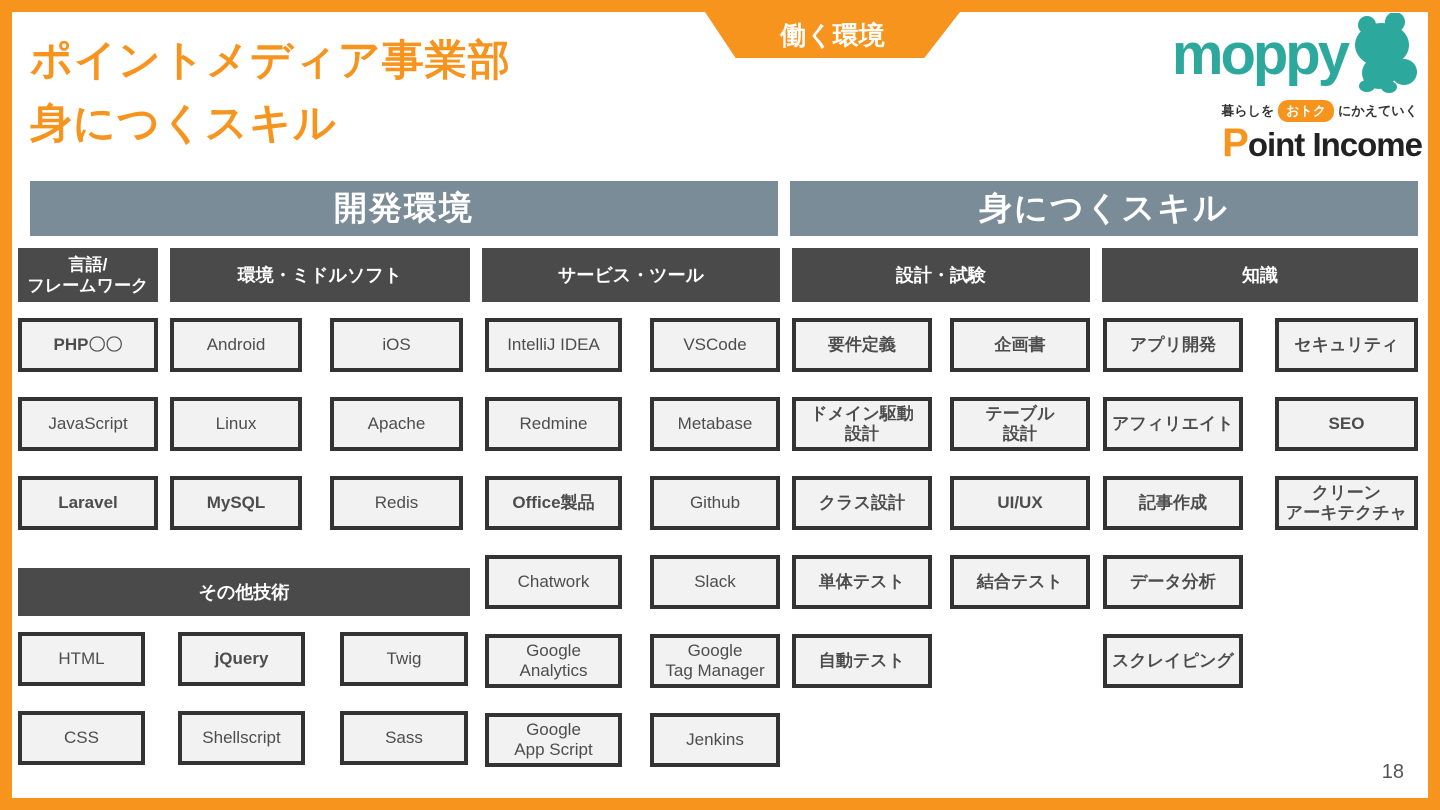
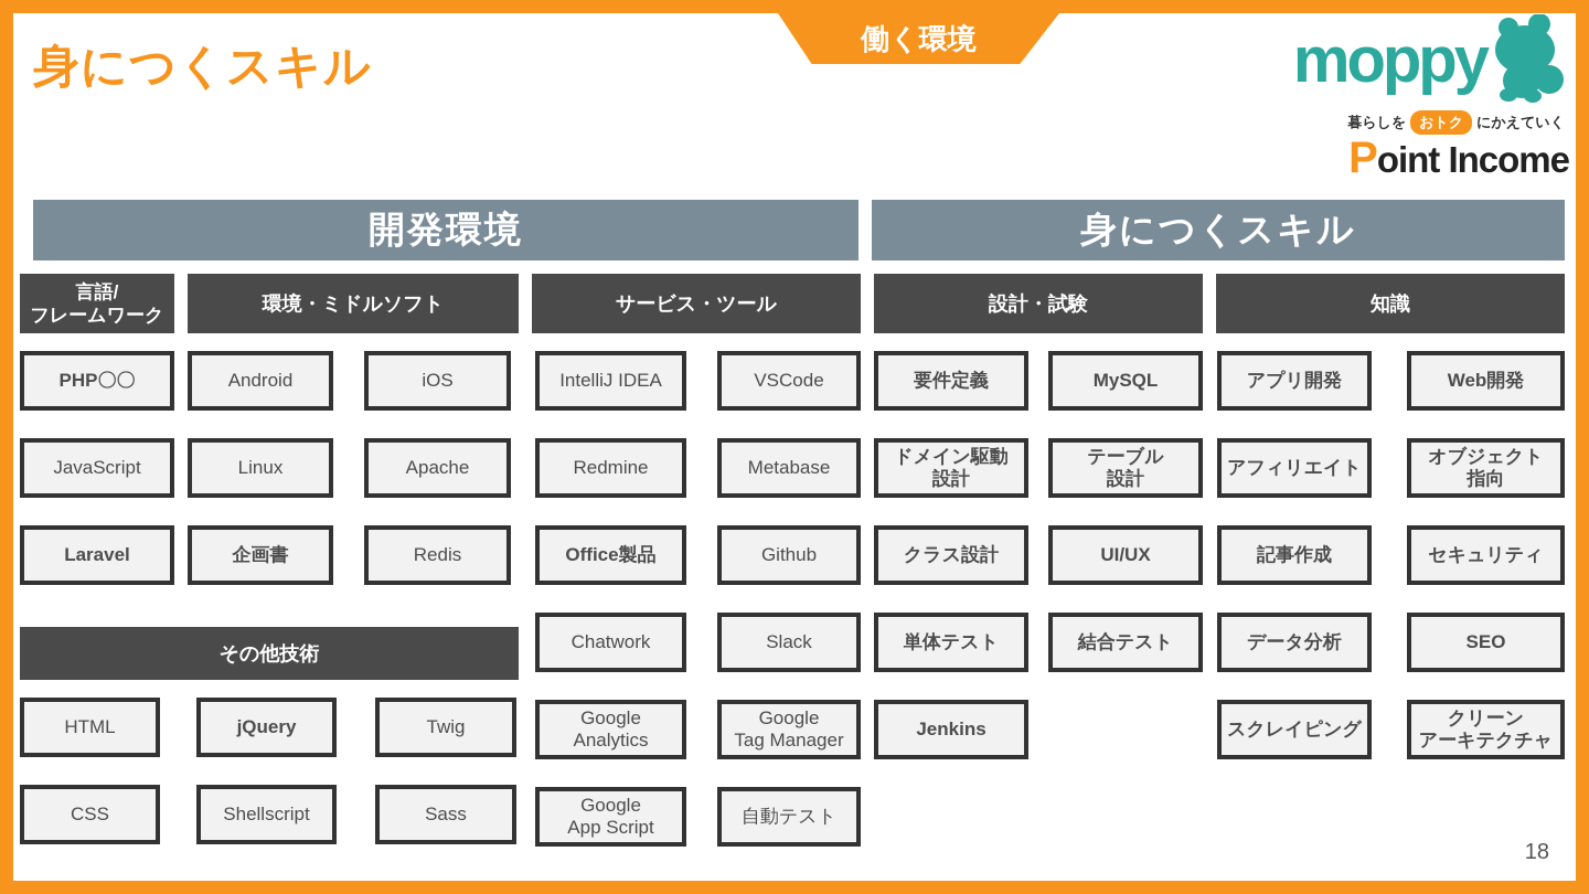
  働く環境
- ポイントメディア事業部
  身につくスキル
  moppy
  暮らしを
  おトク
  にかえていく
  Point Income
  開発環境
  身につくスキル
  言語/
  フレームワーク
  環境・ミドルソフト
  サービス・ツール
  設計・試験
  知識
  その他技術
  PHP〇〇
  JavaScript
  Laravel
  Android
  Linux
- MySQL
+ 企画書
  iOS
  Apache
  Redis
  IntelliJ IDEA
  Redmine
  Office製品
  Chatwork
  Google
  Analytics
  Google
  App Script
  VSCode
  Metabase
  Github
  Slack
  Google
  Tag Manager
- Jenkins
+ 自動テスト
  要件定義
  ドメイン駆動
  設計
  クラス設計
  単体テスト
- 自動テスト
+ Jenkins
- 企画書
+ MySQL
  テーブル
  設計
  UI/UX
  結合テスト
  アプリ開発
  アフィリエイト
  記事作成
  データ分析
  スクレイピング
+ Web開発
+ オブジェクト
+ 指向
  セキュリティ
  SEO
  クリーン
  アーキテクチャ
  HTML
  CSS
  jQuery
  Shellscript
  Twig
  Sass
  18
